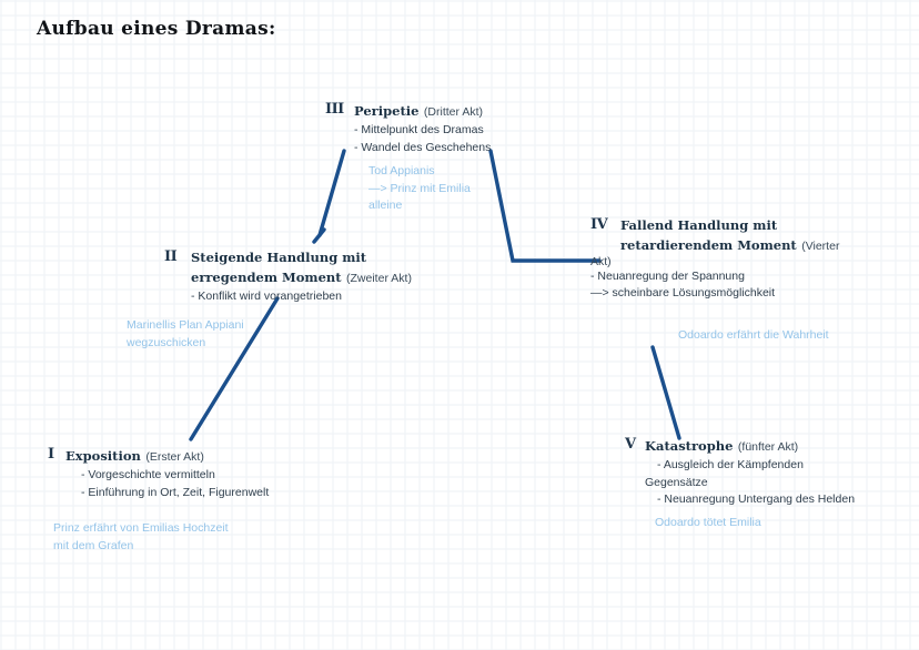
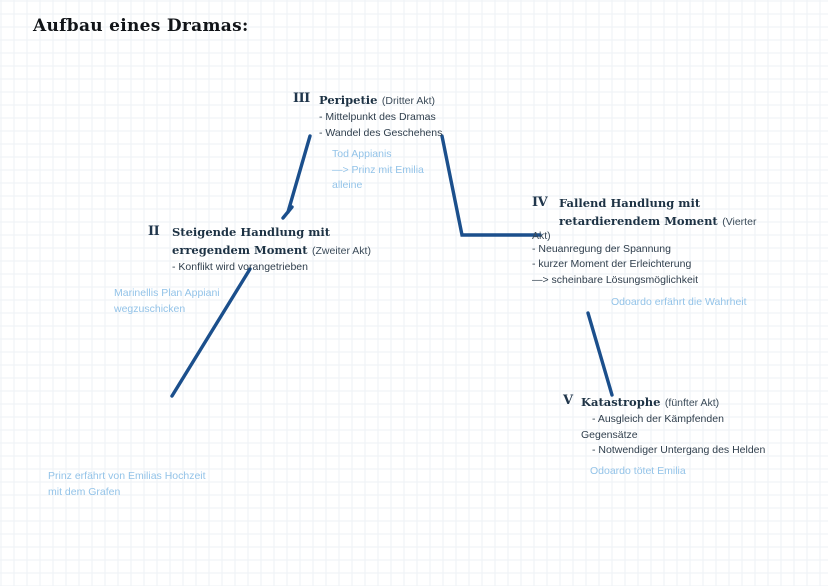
  Aufbau eines Dramas:
  III
  Peripetie (Dritter Akt)
  - Mittelpunkt des Dramas
  - Wandel des Geschehens
  Tod Appianis
  —> Prinz mit Emilia
  alleine
  IV
  Fallend Handlung mit
  retardierendem Moment (Vierter
  Akt)
  - Neuanregung der Spannung
+ - kurzer Moment der Erleichterung
  —> scheinbare Lösungsmöglichkeit
  Odoardo erfährt die Wahrheit
  II
  Steigende Handlung mit
  erregendem Moment (Zweiter Akt)
  - Konflikt wird vorangetrieben
  Marinellis Plan Appiani
  wegzuschicken
- I
- Exposition (Erster Akt)
- - Vorgeschichte vermitteln
- - Einführung in Ort, Zeit, Figurenwelt
  Prinz erfährt von Emilias Hochzeit
  mit dem Grafen
  V
  Katastrophe (fünfter Akt)
  - Ausgleich der Kämpfenden
  Gegensätze
- - Neuanregung Untergang des Helden
+ - Notwendiger Untergang des Helden
  Odoardo tötet Emilia
